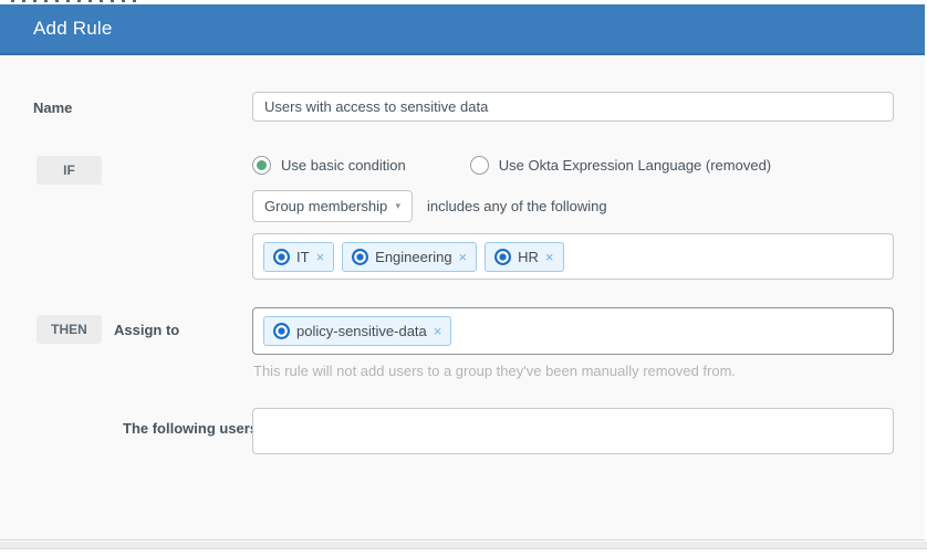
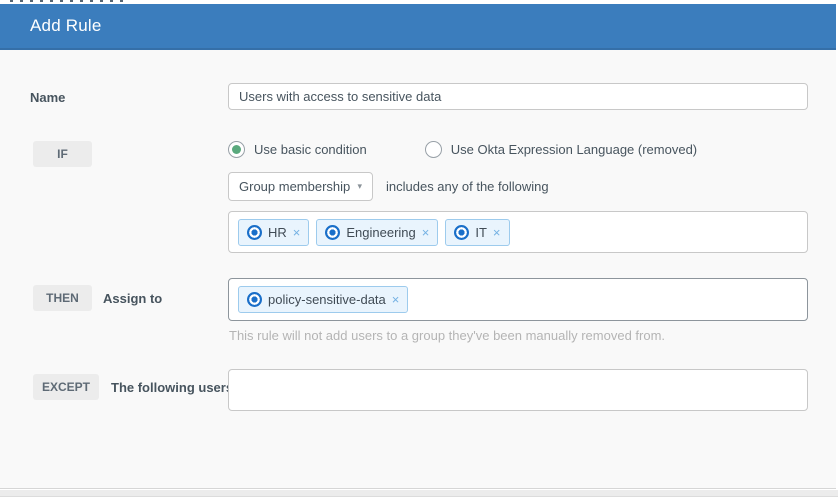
  Add Rule
  Name
  Users with access to sensitive data
  IF
  Use basic condition
  Use Okta Expression Language (removed)
  Group membership
  ▾
  includes any of the following
- IT
+ HR
  ×
  Engineering
  ×
- HR
+ IT
  ×
  THEN
  Assign to
  policy-sensitive-data
  ×
  This rule will not add users to a group they've been manually removed from.
+ EXCEPT
  The following user
